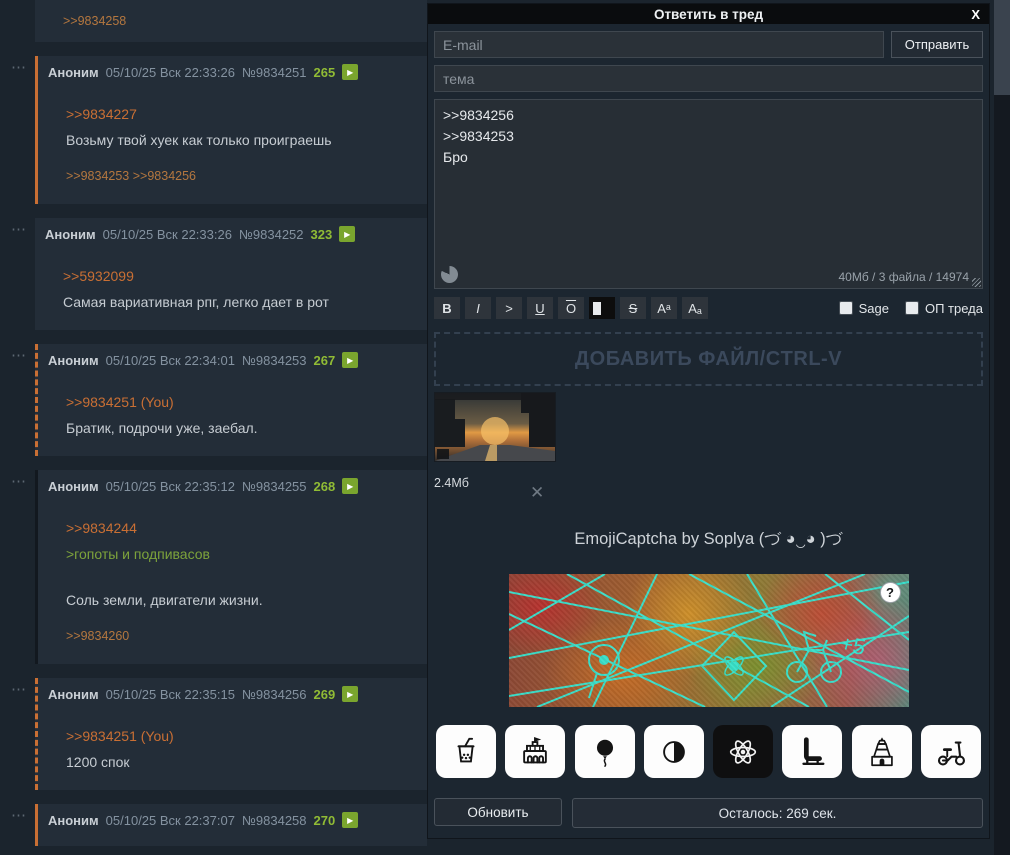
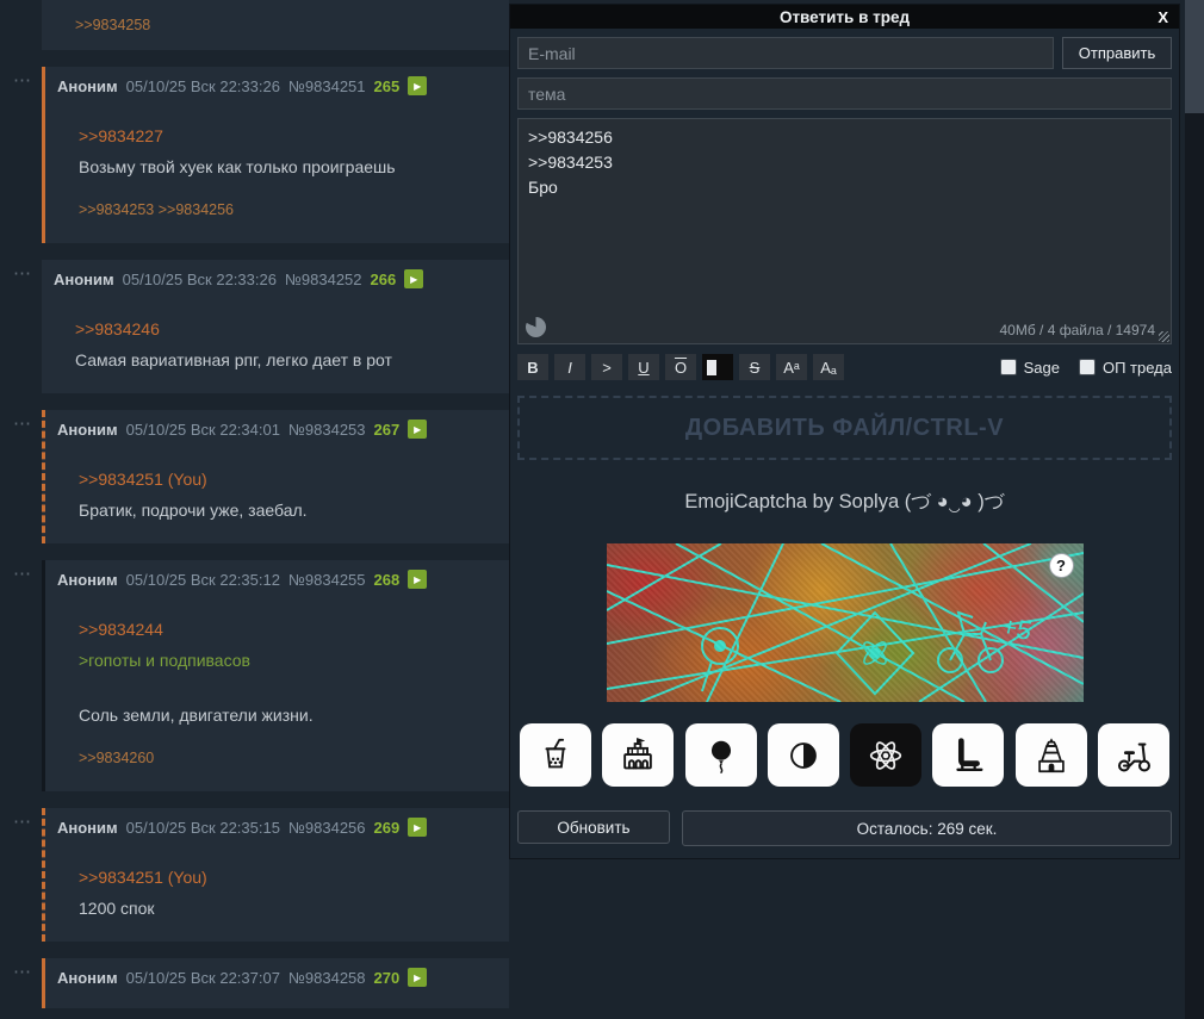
  >>9834258
  ⋯
  Аноним
  05/10/25 Вск 22:33:26
  №9834251
  265
  ▶
  >>9834227
  Возьму твой хуек как только проиграешь
  >>9834253 >>9834256
  ⋯
  Аноним
  05/10/25 Вск 22:33:26
  №9834252
- 323
+ 266
  ▶
- >>5932099
+ >>9834246
  Самая вариативная рпг, легко дает в рот
  ⋯
  Аноним
  05/10/25 Вск 22:34:01
  №9834253
  267
  ▶
  >>9834251 (You)
  Братик, подрочи уже, заебал.
  ⋯
  Аноним
  05/10/25 Вск 22:35:12
  №9834255
  268
  ▶
  >>9834244
  >гопоты и подпивасов
  Соль земли, двигатели жизни.
  >>9834260
  ⋯
  Аноним
  05/10/25 Вск 22:35:15
  №9834256
  269
  ▶
  >>9834251 (You)
  1200 спок
  ⋯
  Аноним
  05/10/25 Вск 22:37:07
  №9834258
  270
  ▶
  Ответить в тред
  X
  E-mail
  Отправить
  тема
  >>9834256
  >>9834253
  Бро
- 40Мб / 3 файла / 14974
+ 40Мб / 4 файла / 14974
  B
  I
  >
  U
  O
  S
  Aᵃ
  Aₐ
  Sage
  ОП треда
  ДОБАВИТЬ ФАЙЛ/CTRL-V
- 2.4Мб
- ✕
  EmojiCaptcha by Soplya (づ ◕‿◕ )づ
  ?
  Обновить
  Осталось: 269 сек.
